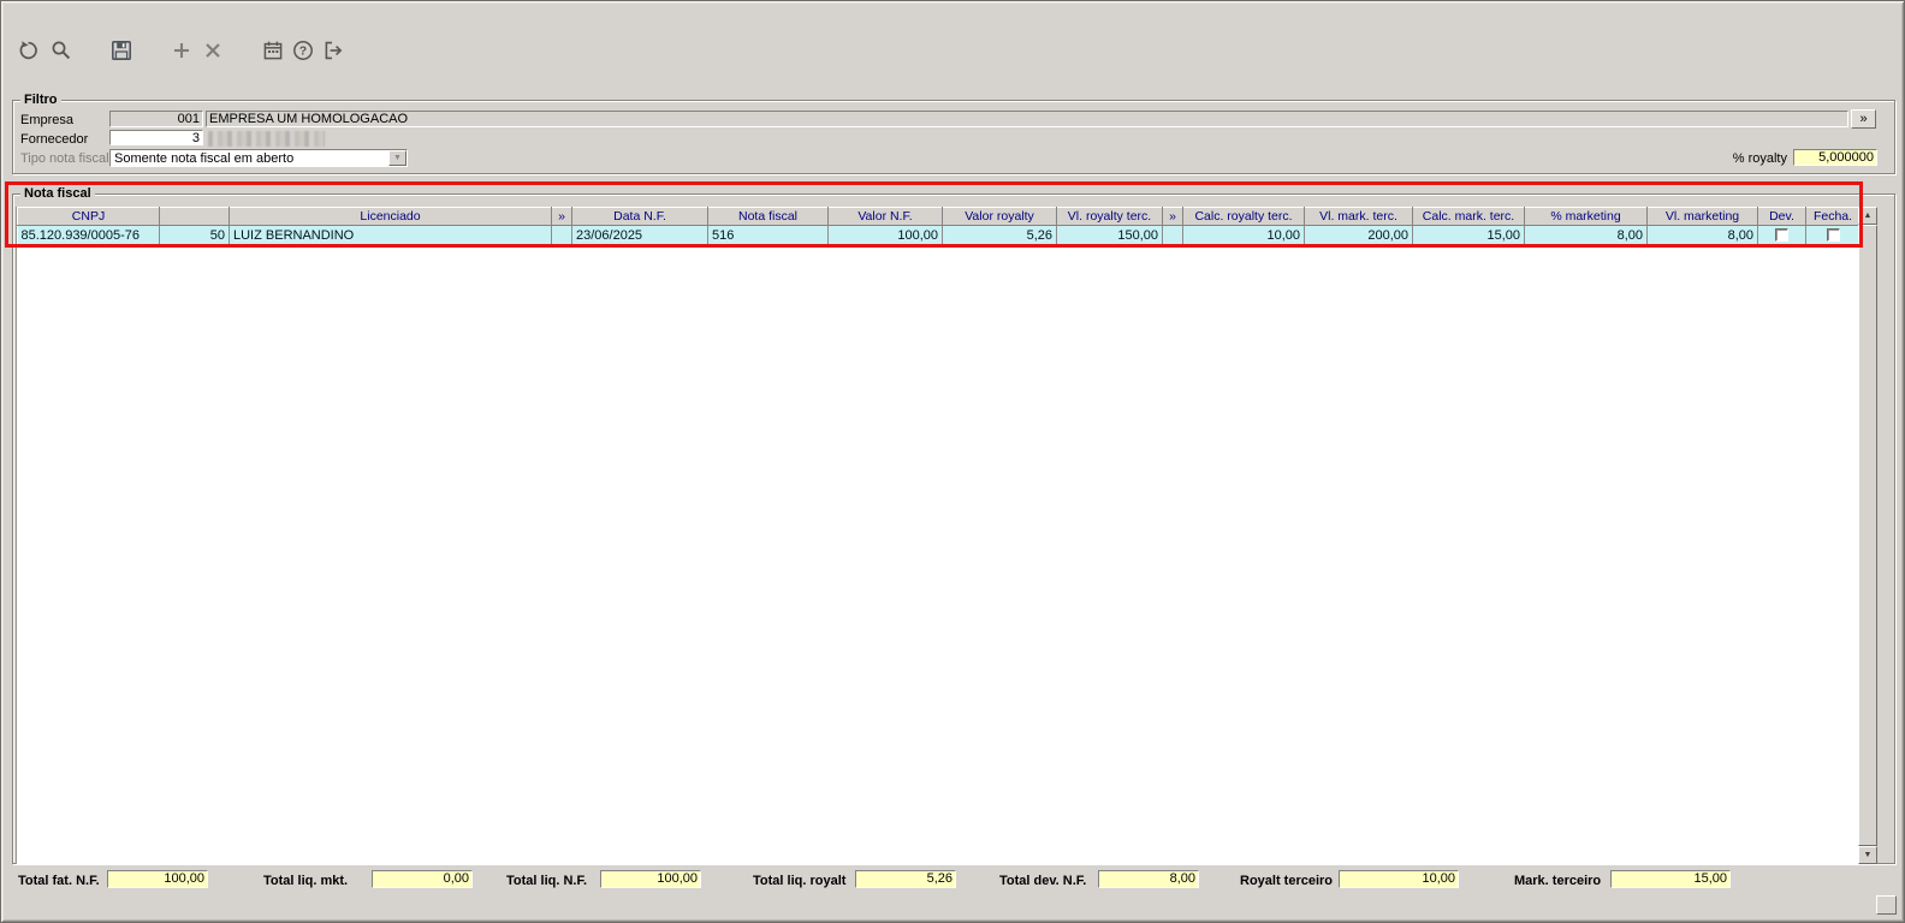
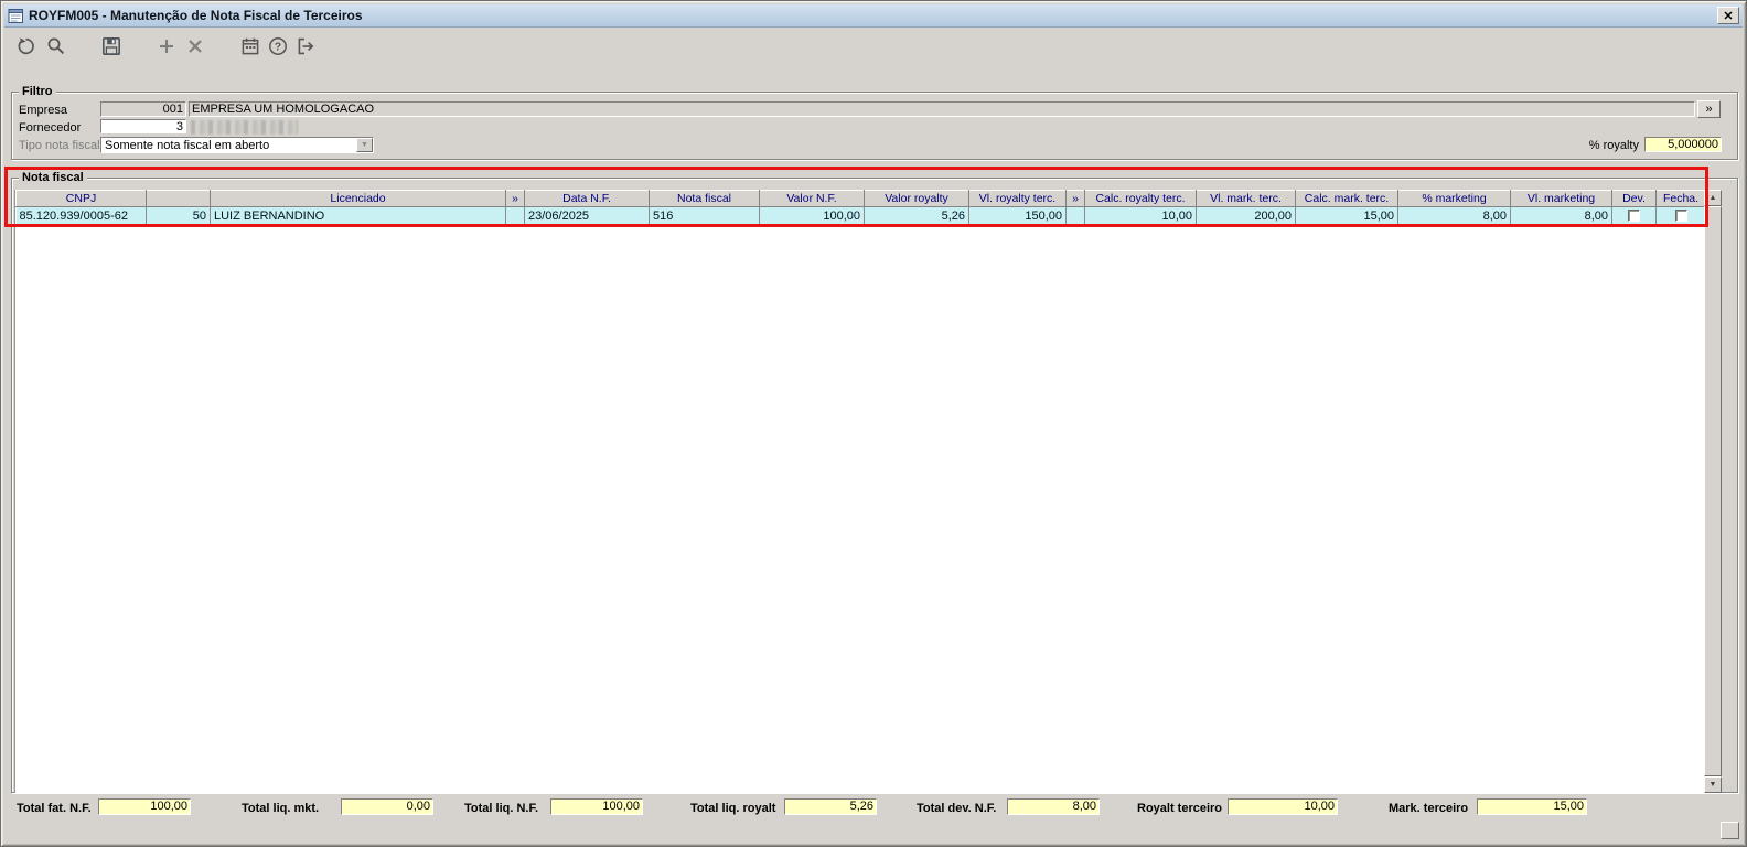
+ ROYFM005 - Manutenção de Nota Fiscal de Terceiros
+ ✕
  ?
  Filtro
  Empresa
  001
  EMPRESA UM HOMOLOGACAO
  »
  Fornecedor
  3
  Tipo nota fiscal
  Somente nota fiscal em aberto
  % royalty
  5,000000
  Nota fiscal
  CNPJ		Licenciado	»	Data N.F.	Nota fiscal	Valor N.F.	Valor royalty	Vl. royalty terc.	»	Calc. royalty terc.	Vl. mark. terc.	Calc. mark. terc.	% marketing	Vl. marketing	Dev.	Fecha.
- 85.120.939/0005-76	50	LUIZ BERNANDINO		23/06/2025	516	100,00	5,26	150,00		10,00	200,00	15,00	8,00	8,00
+ 85.120.939/0005-62	50	LUIZ BERNANDINO		23/06/2025	516	100,00	5,26	150,00		10,00	200,00	15,00	8,00	8,00
  Total fat. N.F.
  100,00
  Total liq. mkt.
  0,00
  Total liq. N.F.
  100,00
  Total liq. royalt
  5,26
  Total dev. N.F.
  8,00
  Royalt terceiro
  10,00
  Mark. terceiro
  15,00
